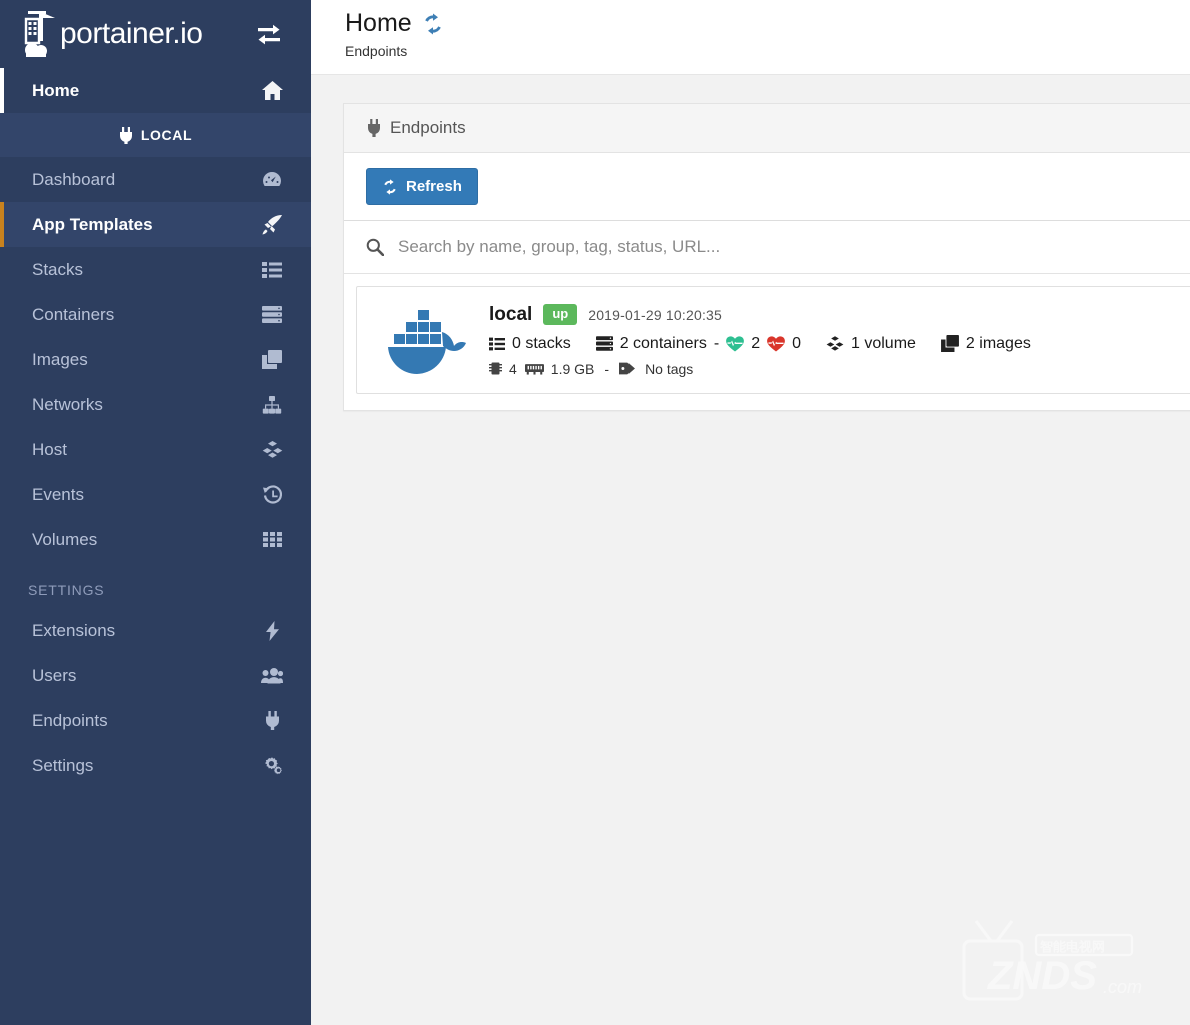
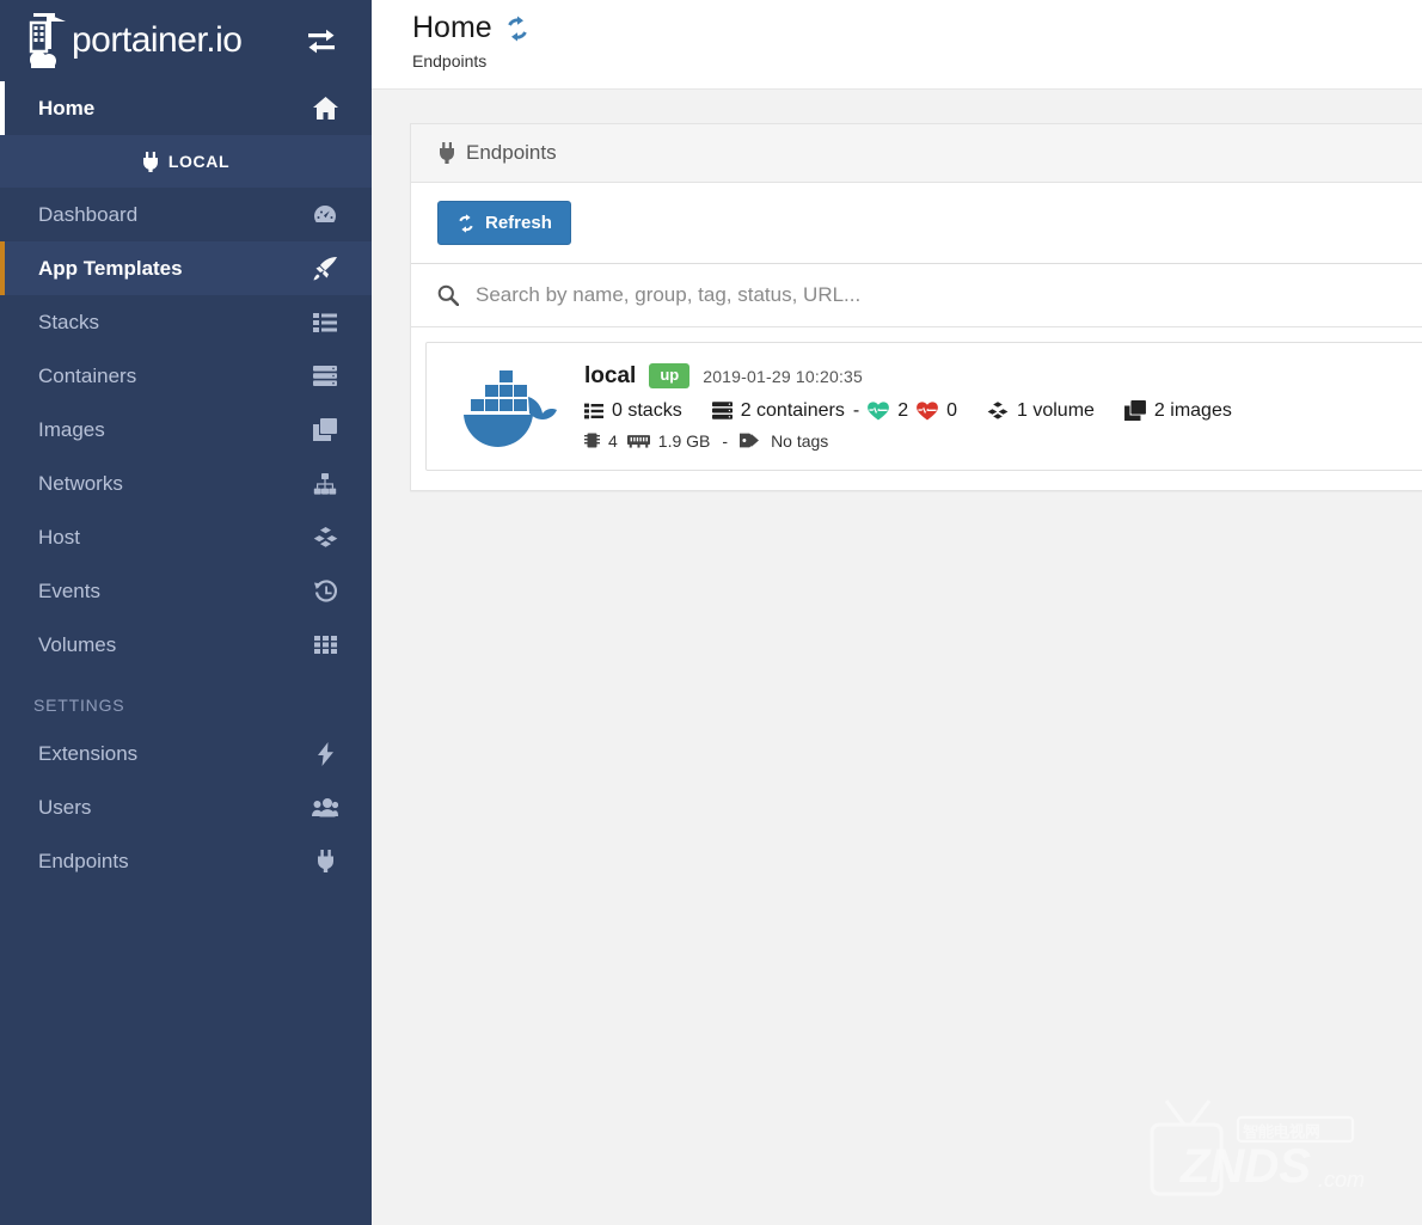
  portainer.io
  Home
  LOCAL
  Dashboard
  App Templates
  Stacks
  Containers
  Images
  Networks
  Host
  Events
  Volumes
  SETTINGS
  Extensions
  Users
  Endpoints
- Settings
  Home
  Endpoints
  Endpoints
  Refresh
  Search by name, group, tag, status, URL...
  local
  up
  2019-01-29 10:20:35
  0 stacks
  2 containers
  -
  2
  0
  1 volume
  2 images
  4
  1.9 GB
  -
  No tags
